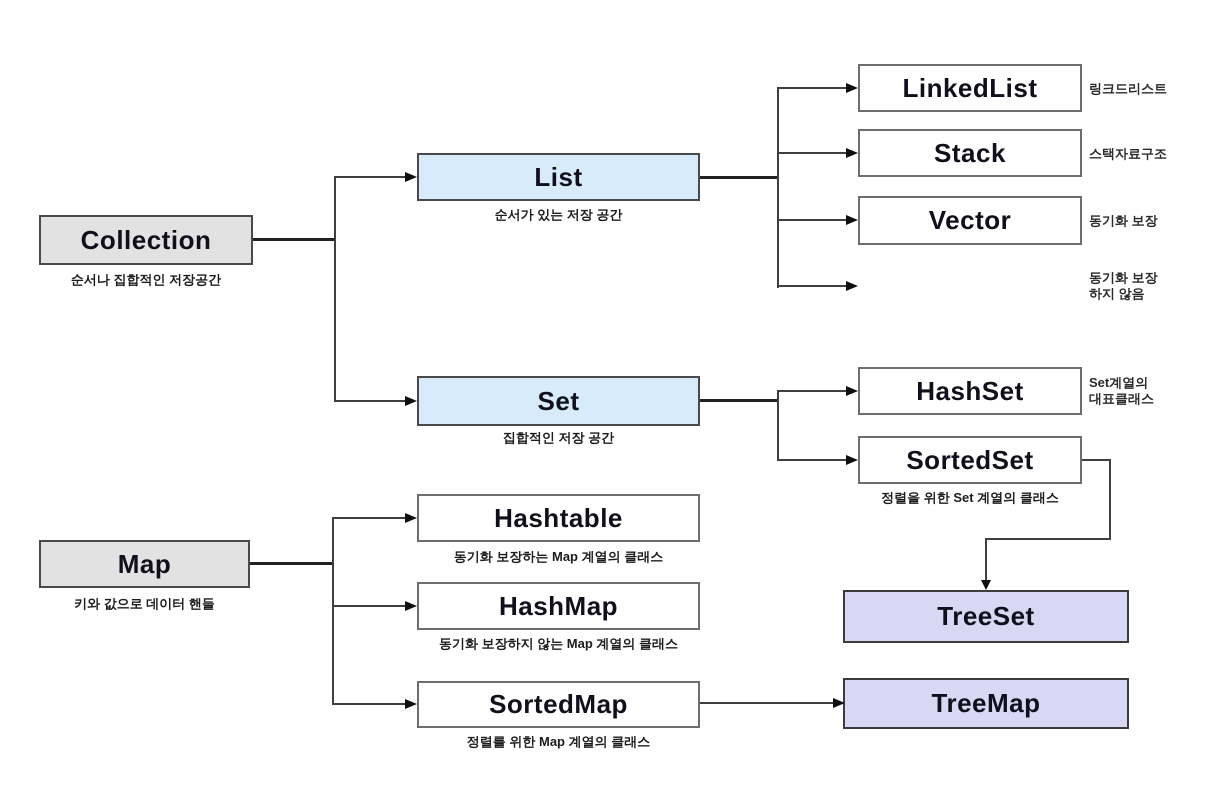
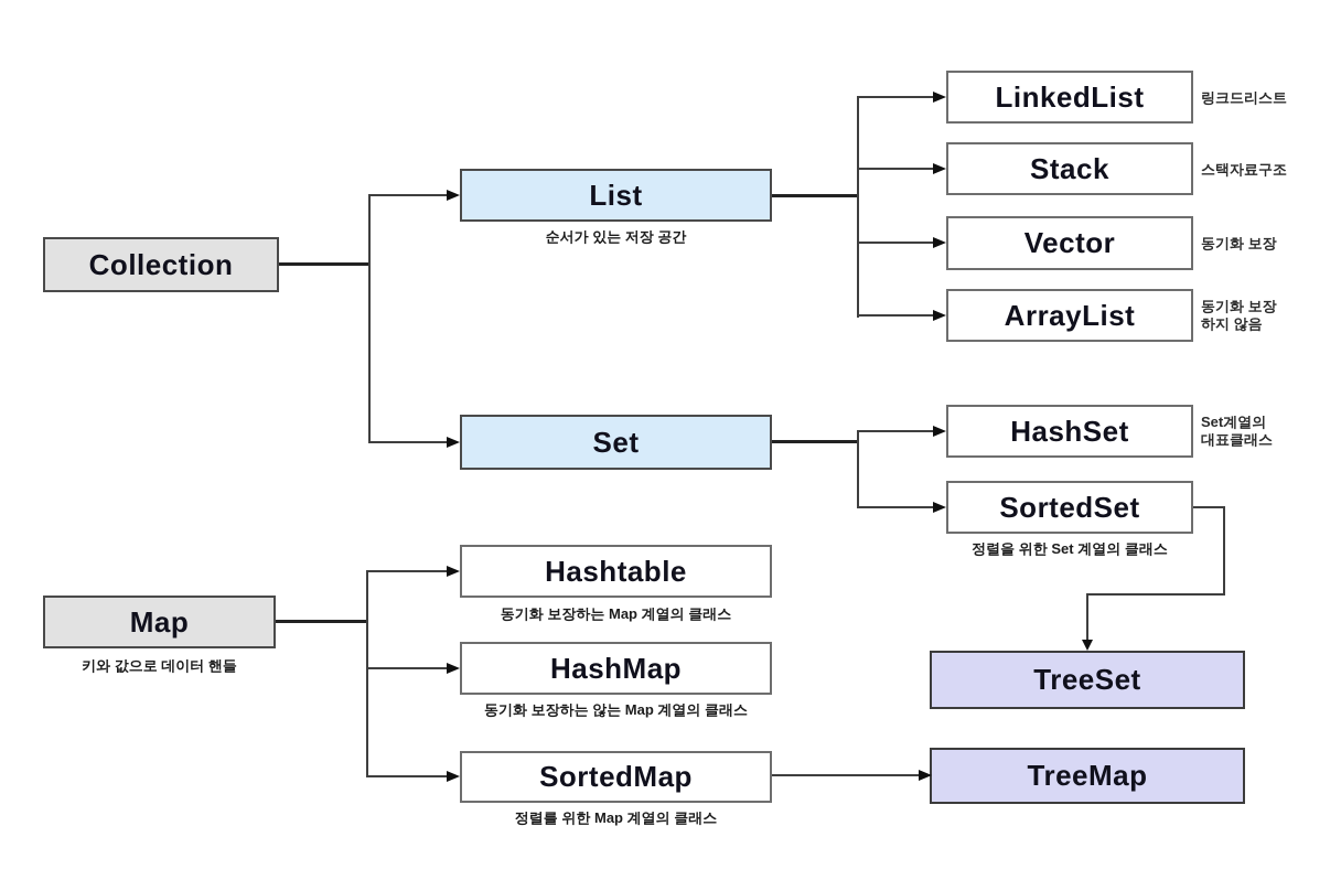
  Collection
- 순서나 집합적인 저장공간
  Map
  키와 값으로 데이터 핸들
  List
  순서가 있는 저장 공간
  Set
- 집합적인 저장 공간
  Hashtable
  동기화 보장하는 Map 계열의 클래스
  HashMap
- 동기화 보장하지 않는 Map 계열의 클래스
+ 동기화 보장하는 않는 Map 계열의 클래스
  SortedMap
  정렬를 위한 Map 계열의 클래스
  LinkedList
  링크드리스트
  Stack
  스택자료구조
  Vector
  동기화 보장
+ ArrayList
  동기화 보장
  하지 않음
  HashSet
  Set계열의
  대표클래스
  SortedSet
  정렬을 위한 Set 계열의 클래스
  TreeSet
  TreeMap
